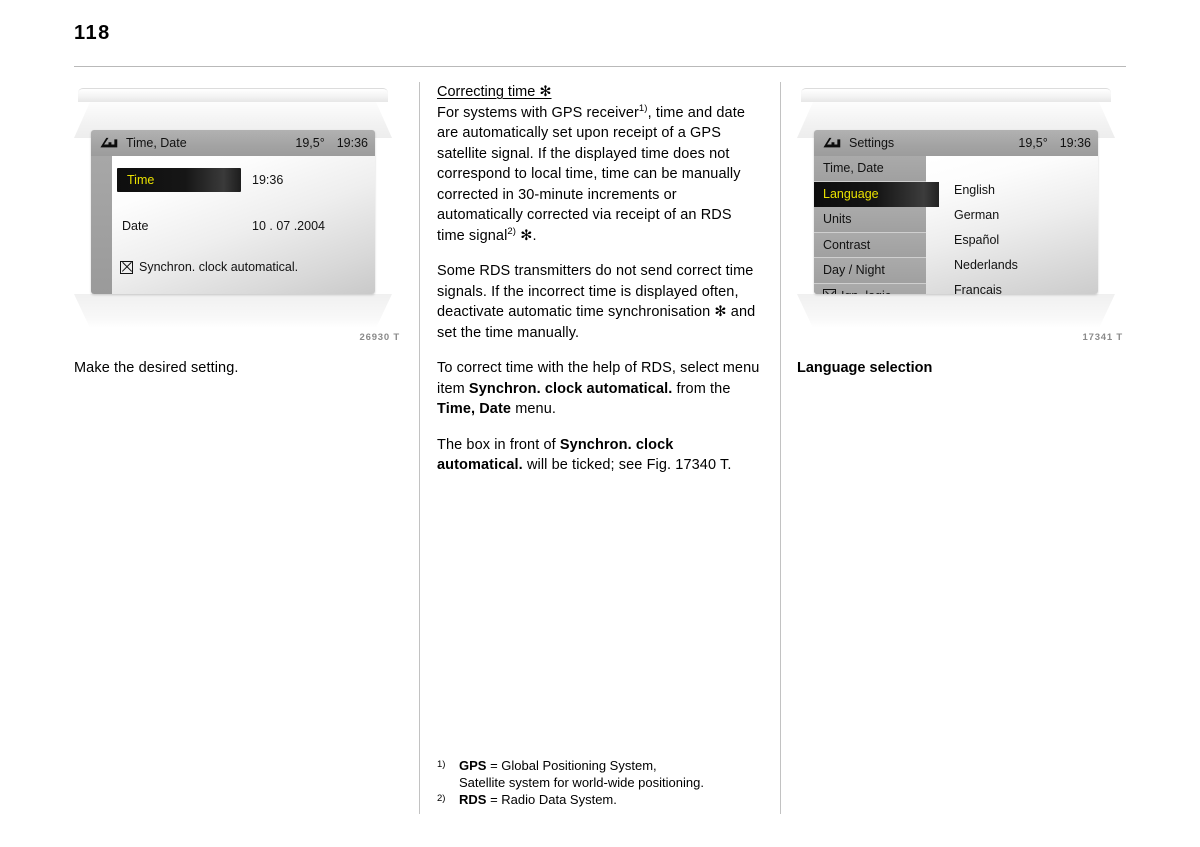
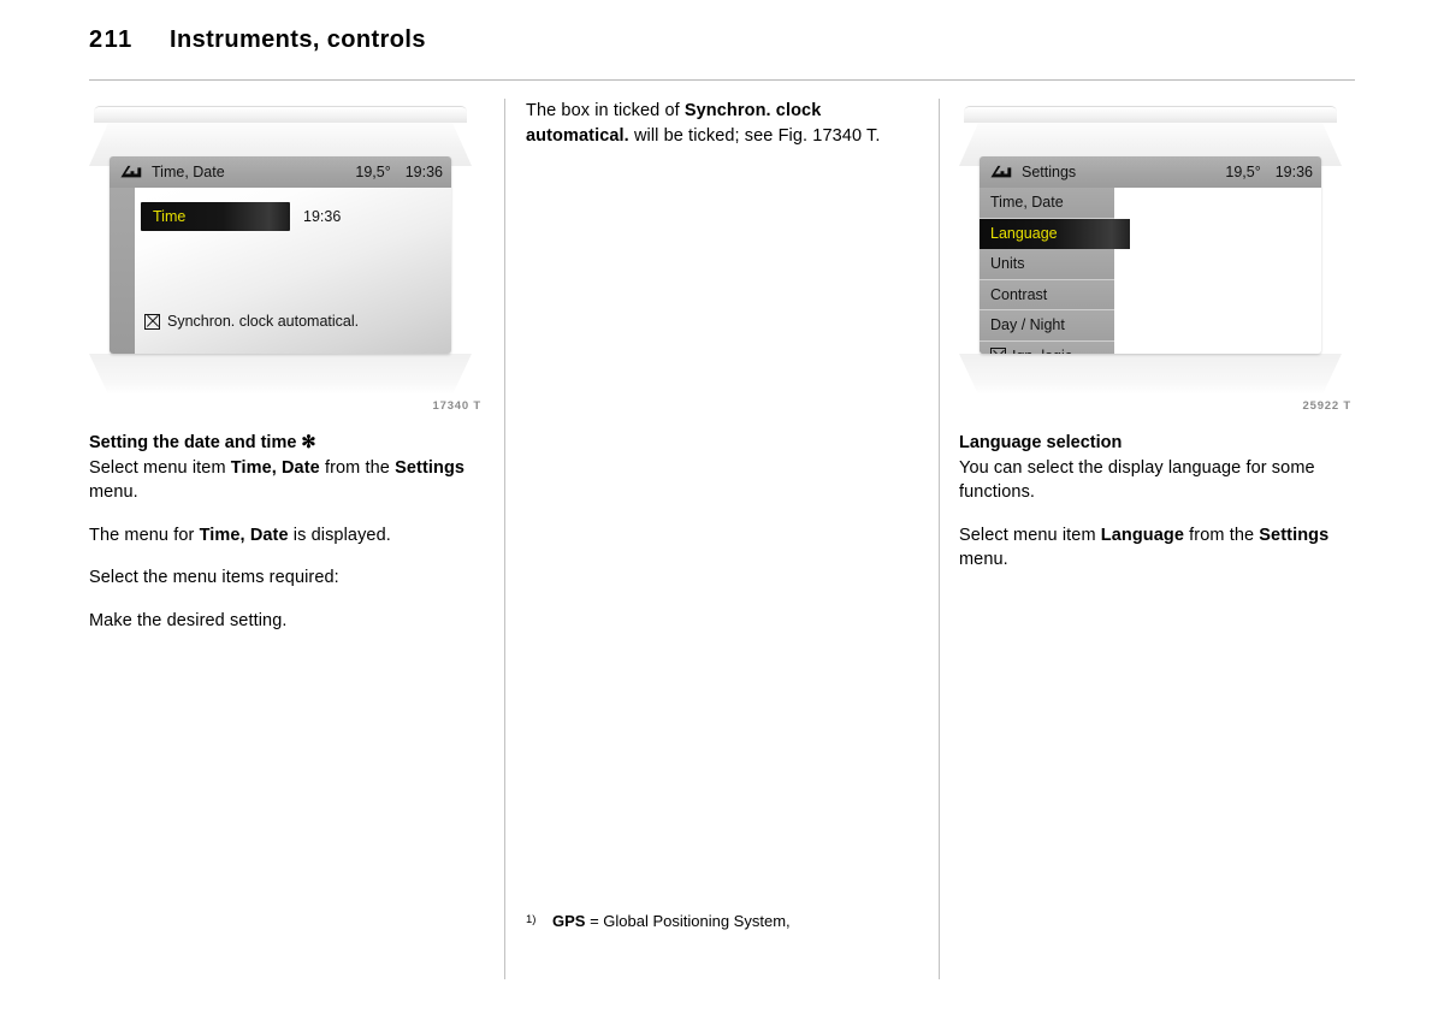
- 118
+ 211
+ Instruments, controls
  Time, Date
  19,5°
  19:36
  Time
  19:36
- Date
- 10 . 07 .2004
  Synchron. clock automatical.
- 26930 T
+ 17340 T
  Settings
  19,5°
  19:36
  Time, Date
  Language
  Units
  Contrast
  Day / Night
- English
- German
- Español
- Nederlands
- Français
- 17341 T
+ 25922 T
+ Setting the date and time ✻
+ Select menu item Time, Date from the Settings menu.
+ The menu for Time, Date is displayed.
+ Select the menu items required:
  Make the desired setting.
- Correcting time ✻
- For systems with GPS receiver1), time and date are automatically set upon receipt of a GPS satellite signal. If the displayed time does not correspond to local time, time can be manually corrected in 30-minute increments or automatically corrected via receipt of an RDS time signal2) ✻.
- Some RDS transmitters do not send correct time signals. If the incorrect time is displayed often, deactivate automatic time synchronisation ✻ and set the time manually.
- To correct time with the help of RDS, select menu item Synchron. clock automatical. from the Time, Date menu.
- The box in front of Synchron. clock automatical. will be ticked; see Fig. 17340 T.
+ The box in ticked of Synchron. clock automatical. will be ticked; see Fig. 17340 T.
  Language selection
+ You can select the display language for some functions.
+ Select menu item Language from the Settings menu.
  1)
  GPS = Global Positioning System,
- Satellite system for world-wide positioning.
- 2)
- RDS = Radio Data System.
